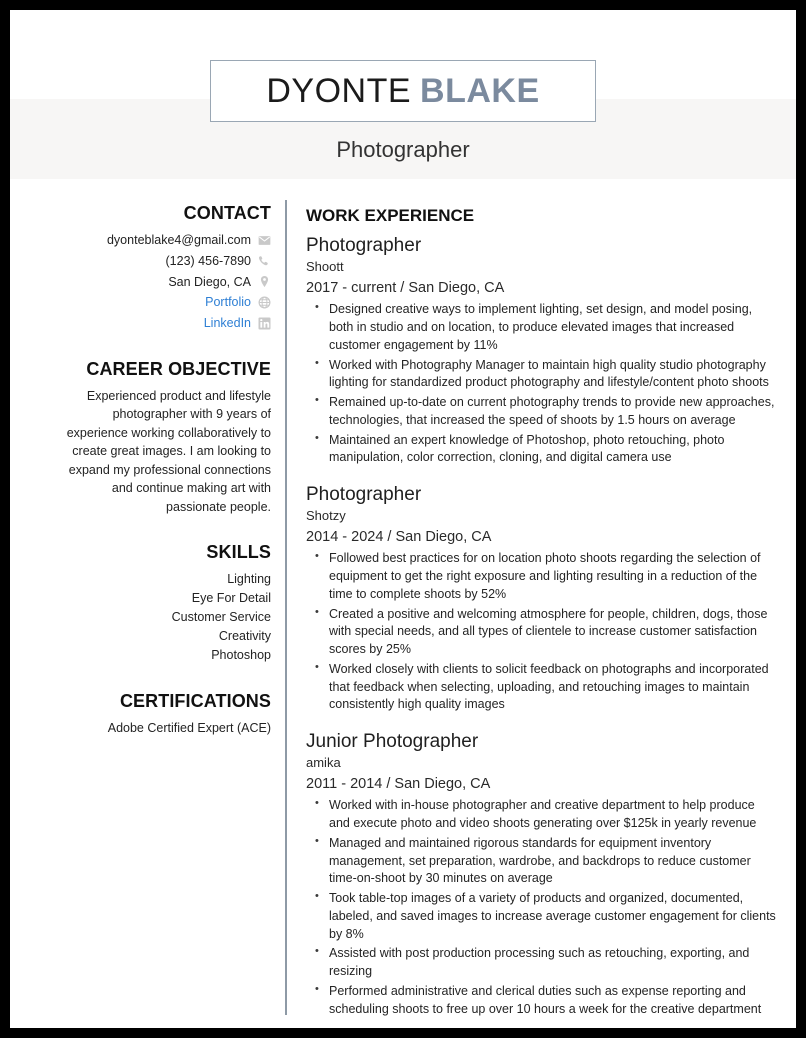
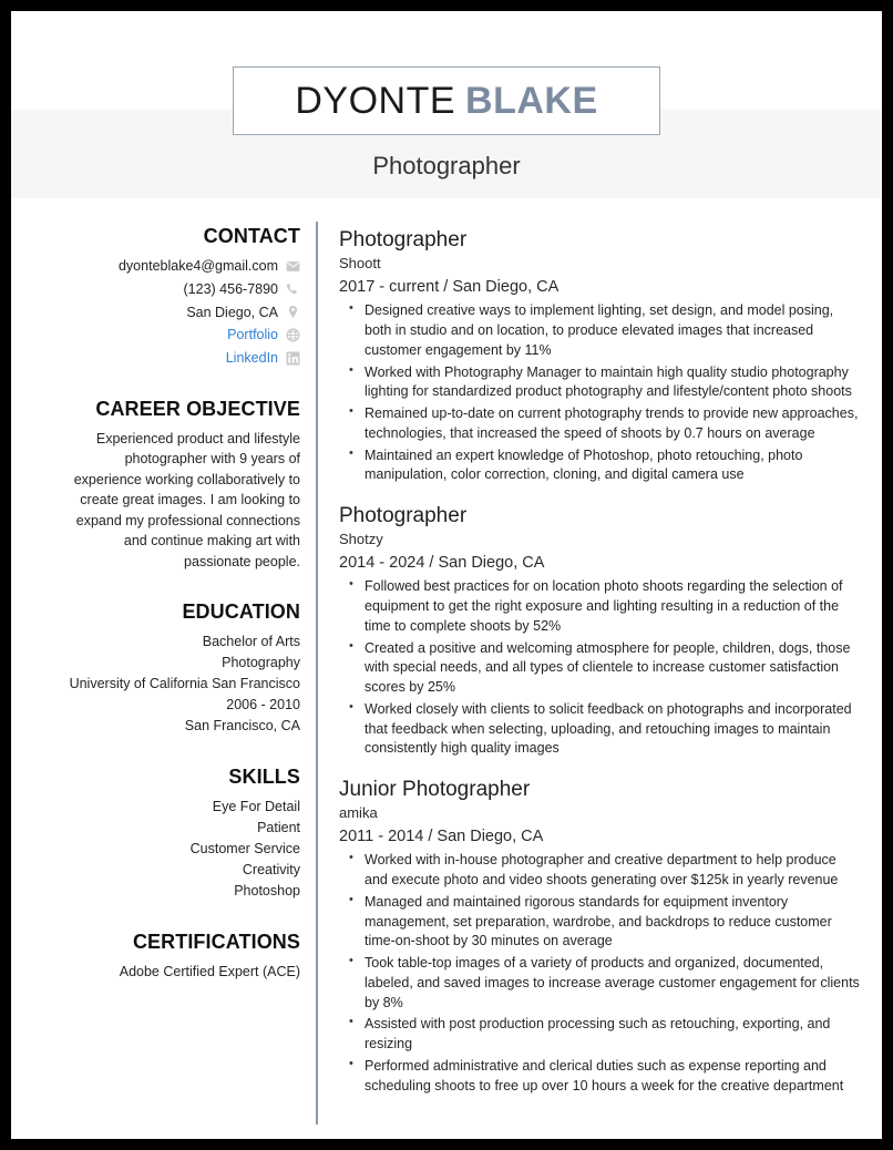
  DYONTE BLAKE
  Photographer
  CONTACT
  dyonteblake4@gmail.com
  (123) 456-7890
  San Diego, CA
  Portfolio
  LinkedIn
  CAREER OBJECTIVE
  Experienced product and lifestyle photographer with 9 years of experience working collaboratively to create great images. I am looking to expand my professional connections and continue making art with passionate people.
+ EDUCATION
+ Bachelor of Arts
+ Photography
+ University of California San Francisco
+ 2006 - 2010
+ San Francisco, CA
  SKILLS
- Lighting
  Eye For Detail
+ Patient
  Customer Service
  Creativity
  Photoshop
  CERTIFICATIONS
  Adobe Certified Expert (ACE)
- WORK EXPERIENCE
  Photographer
  Shoott
  2017 - current / San Diego, CA
  Designed creative ways to implement lighting, set design, and model posing, both in studio and on location, to produce elevated images that increased customer engagement by 11%
  Worked with Photography Manager to maintain high quality studio photography lighting for standardized product photography and lifestyle/content photo shoots
- Remained up-to-date on current photography trends to provide new approaches, technologies, that increased the speed of shoots by 1.5 hours on average
+ Remained up-to-date on current photography trends to provide new approaches, technologies, that increased the speed of shoots by 0.7 hours on average
  Maintained an expert knowledge of Photoshop, photo retouching, photo manipulation, color correction, cloning, and digital camera use
  Photographer
  Shotzy
  2014 - 2024 / San Diego, CA
  Followed best practices for on location photo shoots regarding the selection of equipment to get the right exposure and lighting resulting in a reduction of the time to complete shoots by 52%
  Created a positive and welcoming atmosphere for people, children, dogs, those with special needs, and all types of clientele to increase customer satisfaction scores by 25%
  Worked closely with clients to solicit feedback on photographs and incorporated that feedback when selecting, uploading, and retouching images to maintain consistently high quality images
  Junior Photographer
  amika
  2011 - 2014 / San Diego, CA
  Worked with in-house photographer and creative department to help produce and execute photo and video shoots generating over $125k in yearly revenue
  Managed and maintained rigorous standards for equipment inventory management, set preparation, wardrobe, and backdrops to reduce customer time-on-shoot by 30 minutes on average
  Took table-top images of a variety of products and organized, documented, labeled, and saved images to increase average customer engagement for clients by 8%
  Assisted with post production processing such as retouching, exporting, and resizing
  Performed administrative and clerical duties such as expense reporting and scheduling shoots to free up over 10 hours a week for the creative department
